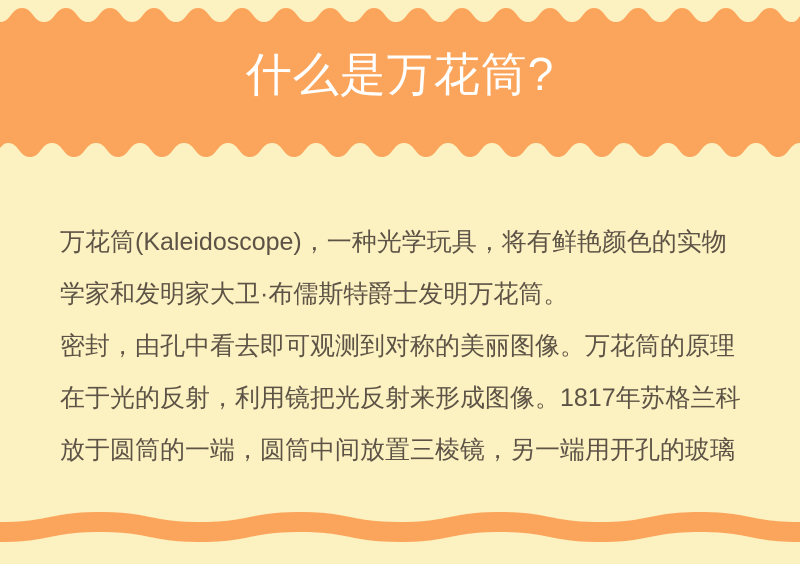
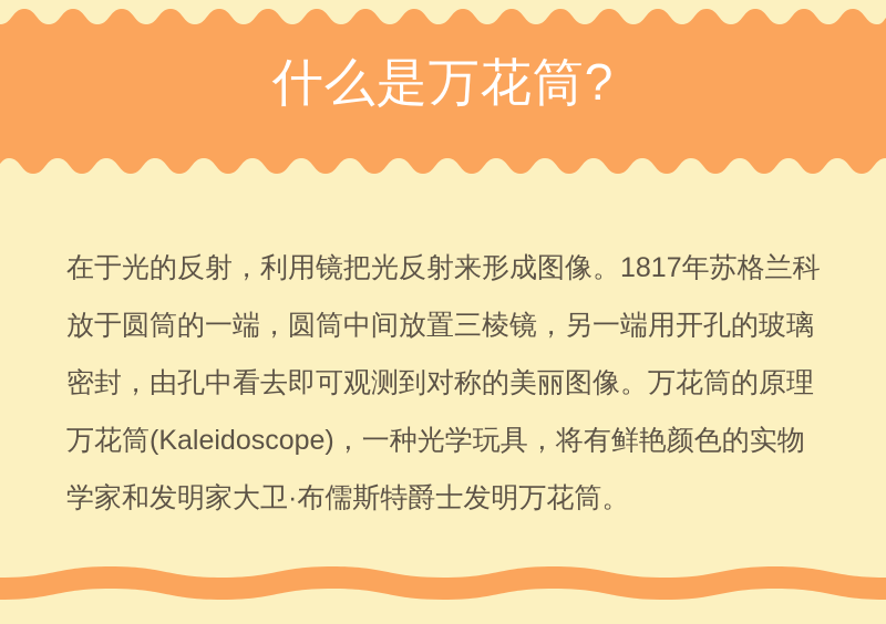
  什么是万花筒?
- 万花筒(Kaleidoscope)，一种光学玩具，将有鲜艳颜色的实物
+ 在于光的反射，利用镜把光反射来形成图像。1817年苏格兰科
- 学家和发明家大卫·布儒斯特爵士发明万花筒。
+ 放于圆筒的一端，圆筒中间放置三棱镜，另一端用开孔的玻璃
  密封，由孔中看去即可观测到对称的美丽图像。万花筒的原理
- 在于光的反射，利用镜把光反射来形成图像。1817年苏格兰科
+ 万花筒(Kaleidoscope)，一种光学玩具，将有鲜艳颜色的实物
- 放于圆筒的一端，圆筒中间放置三棱镜，另一端用开孔的玻璃
+ 学家和发明家大卫·布儒斯特爵士发明万花筒。
